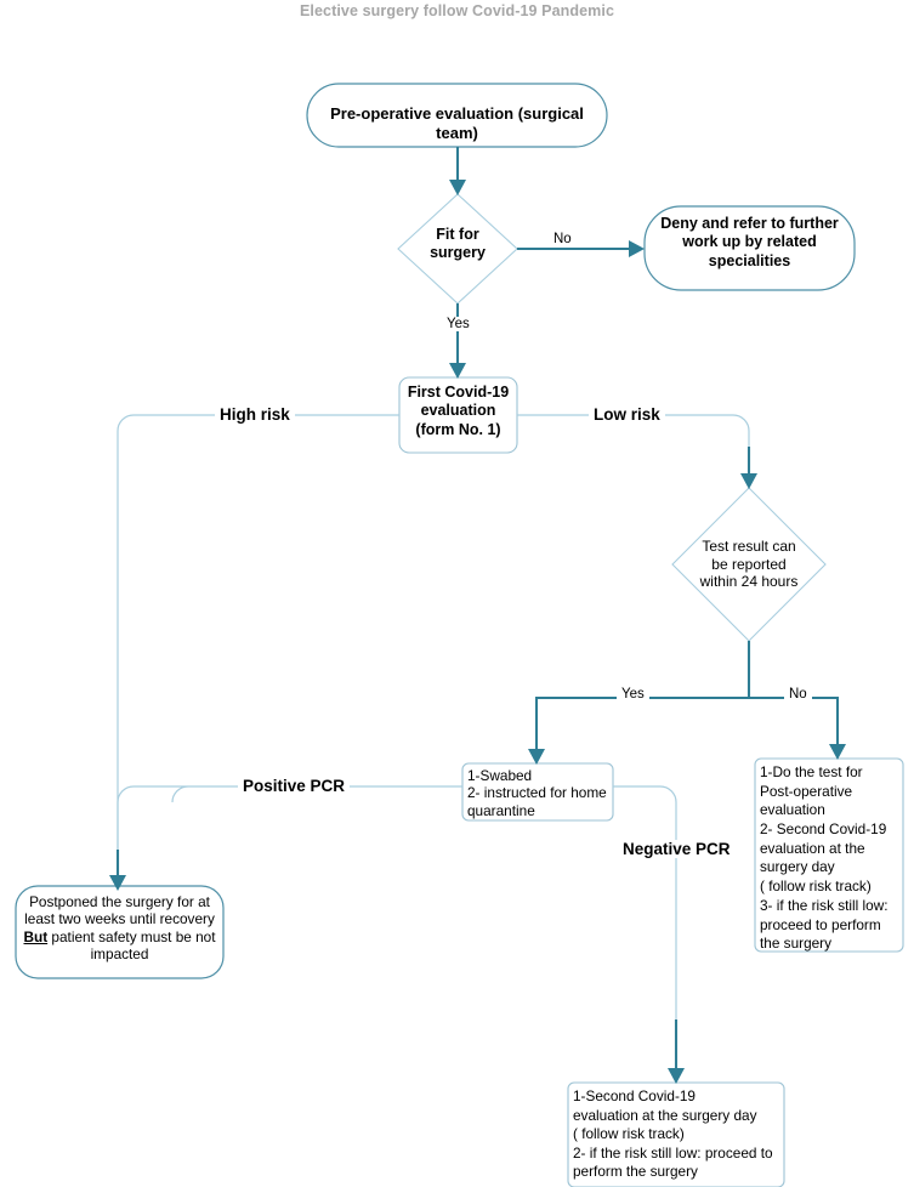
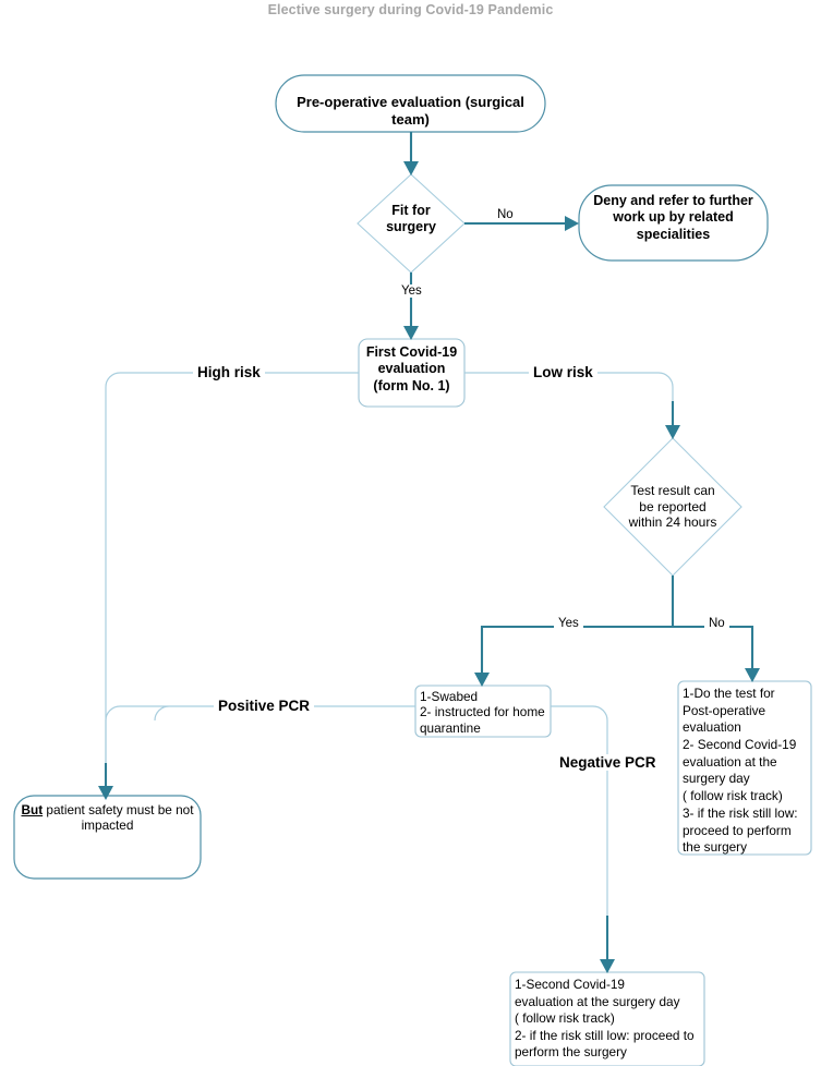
- Elective surgery follow Covid-19 Pandemic
+ Elective surgery during Covid-19 Pandemic
  Pre-operative evaluation (surgical team)
  Fit for
  surgery
  Deny and refer to further
  work up by related
  specialities
  First Covid-19
  evaluation
  (form No. 1)
  Test result can
  be reported
  within 24 hours
  1-Swabed
  2- instructed for home
  quarantine
  1-Do the test for
  Post-operative
  evaluation
  2- Second Covid-19
  evaluation at the
  surgery day
  ( follow risk track)
  3- if the risk still low:
  proceed to perform
  the surgery
- Postponed the surgery for at
- least two weeks until recovery
  But patient safety must be not
  impacted
  1-Second Covid-19
  evaluation at the surgery day
  ( follow risk track)
  2- if the risk still low: proceed to
  perform the surgery
  No
  Yes
  High risk
  Low risk
  Yes
  No
  Positive PCR
  Negative PCR
